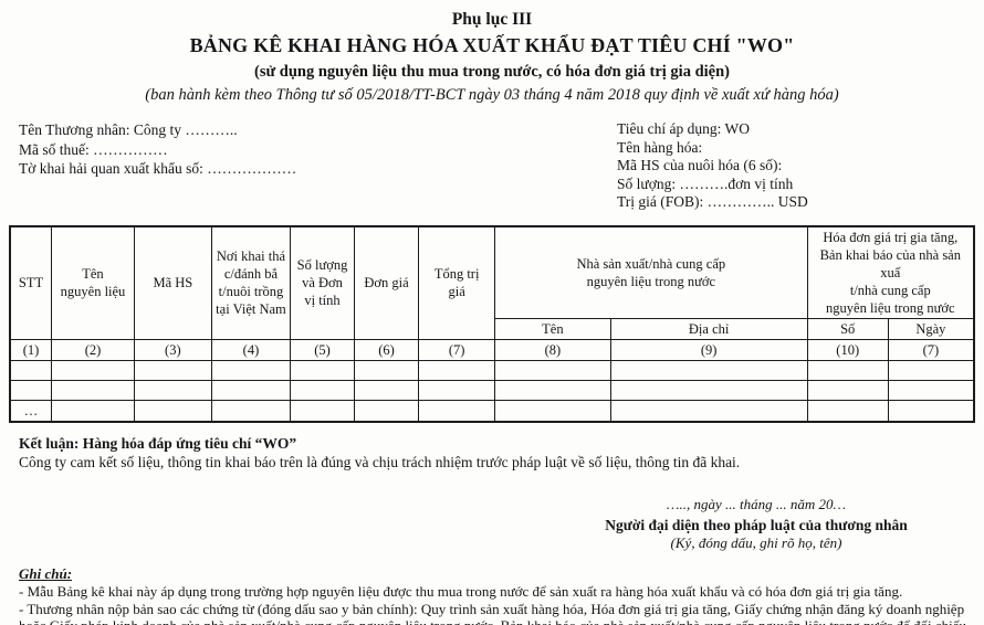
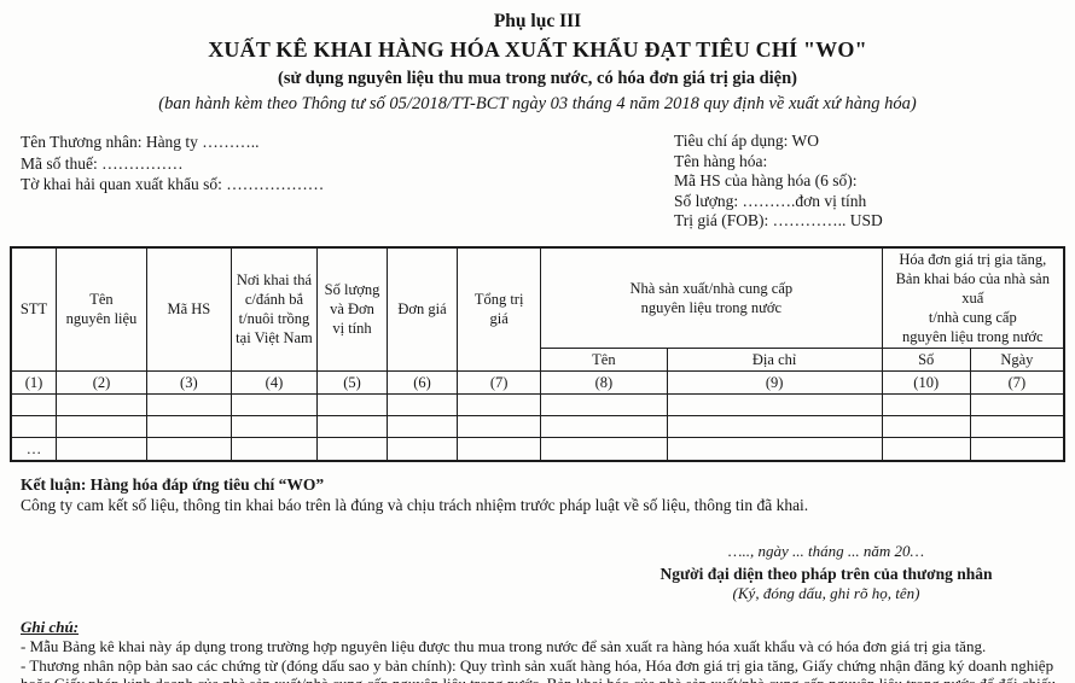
  Phụ lục III
- BẢNG KÊ KHAI HÀNG HÓA XUẤT KHẨU ĐẠT TIÊU CHÍ "WO"
+ XUẤT KÊ KHAI HÀNG HÓA XUẤT KHẨU ĐẠT TIÊU CHÍ "WO"
  (sử dụng nguyên liệu thu mua trong nước, có hóa đơn giá trị gia diện)
  (ban hành kèm theo Thông tư số 05/2018/TT-BCT ngày 03 tháng 4 năm 2018 quy định về xuất xứ hàng hóa)
- Tên Thương nhân: Công ty ………..
+ Tên Thương nhân: Hàng ty ………..
  Mã số thuế: ……………
  Tờ khai hải quan xuất khẩu số: ………………
  Tiêu chí áp dụng: WO
  Tên hàng hóa:
- Mã HS của nuôi hóa (6 số):
+ Mã HS của hàng hóa (6 số):
  Số lượng: ……….đơn vị tính
  Trị giá (FOB): ………….. USD
  STT	Tên nguyên liệu	Mã HS	Nơi khai thá c/đánh bắ t/nuôi trồng tại Việt Nam	Số lượng và Đơn vị tính	Đơn giá	Tổng trị giá	Nhà sản xuất/nhà cung cấp nguyên liệu trong nước	Hóa đơn giá trị gia tăng, Bản khai báo của nhà sản xuấ t/nhà cung cấp nguyên liệu trong nước
  Tên	Địa chỉ	Số	Ngày
  (1)	(2)	(3)	(4)	(5)	(6)	(7)	(8)	(9)	(10)	(7)
  …
  Kết luận: Hàng hóa đáp ứng tiêu chí “WO”
  Công ty cam kết số liệu, thông tin khai báo trên là đúng và chịu trách nhiệm trước pháp luật về số liệu, thông tin đã khai.
  ….., ngày ... tháng ... năm 20…
- Người đại diện theo pháp luật của thương nhân
+ Người đại diện theo pháp trên của thương nhân
  (Ký, đóng dấu, ghi rõ họ, tên)
  Ghi chú:
  - Mẫu Bảng kê khai này áp dụng trong trường hợp nguyên liệu được thu mua trong nước để sản xuất ra hàng hóa xuất khẩu và có hóa đơn giá trị gia tăng.
